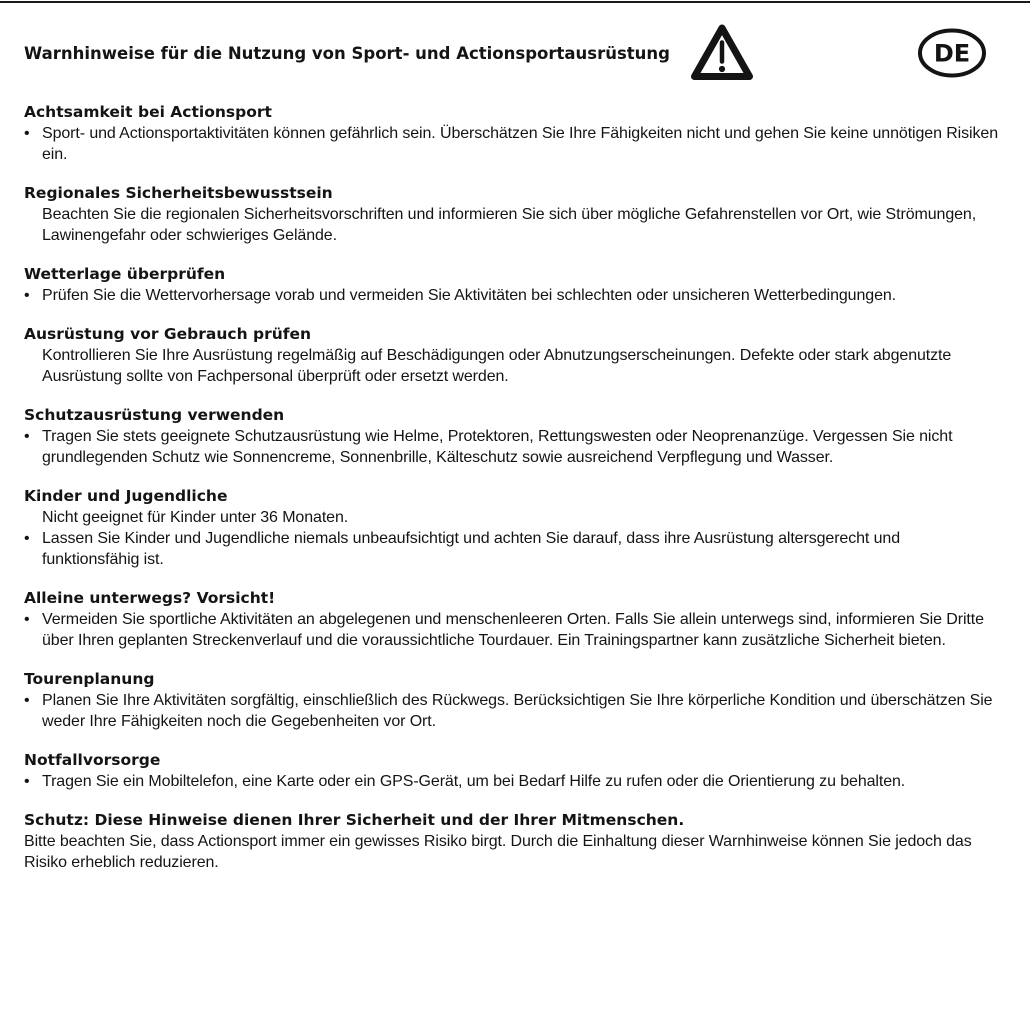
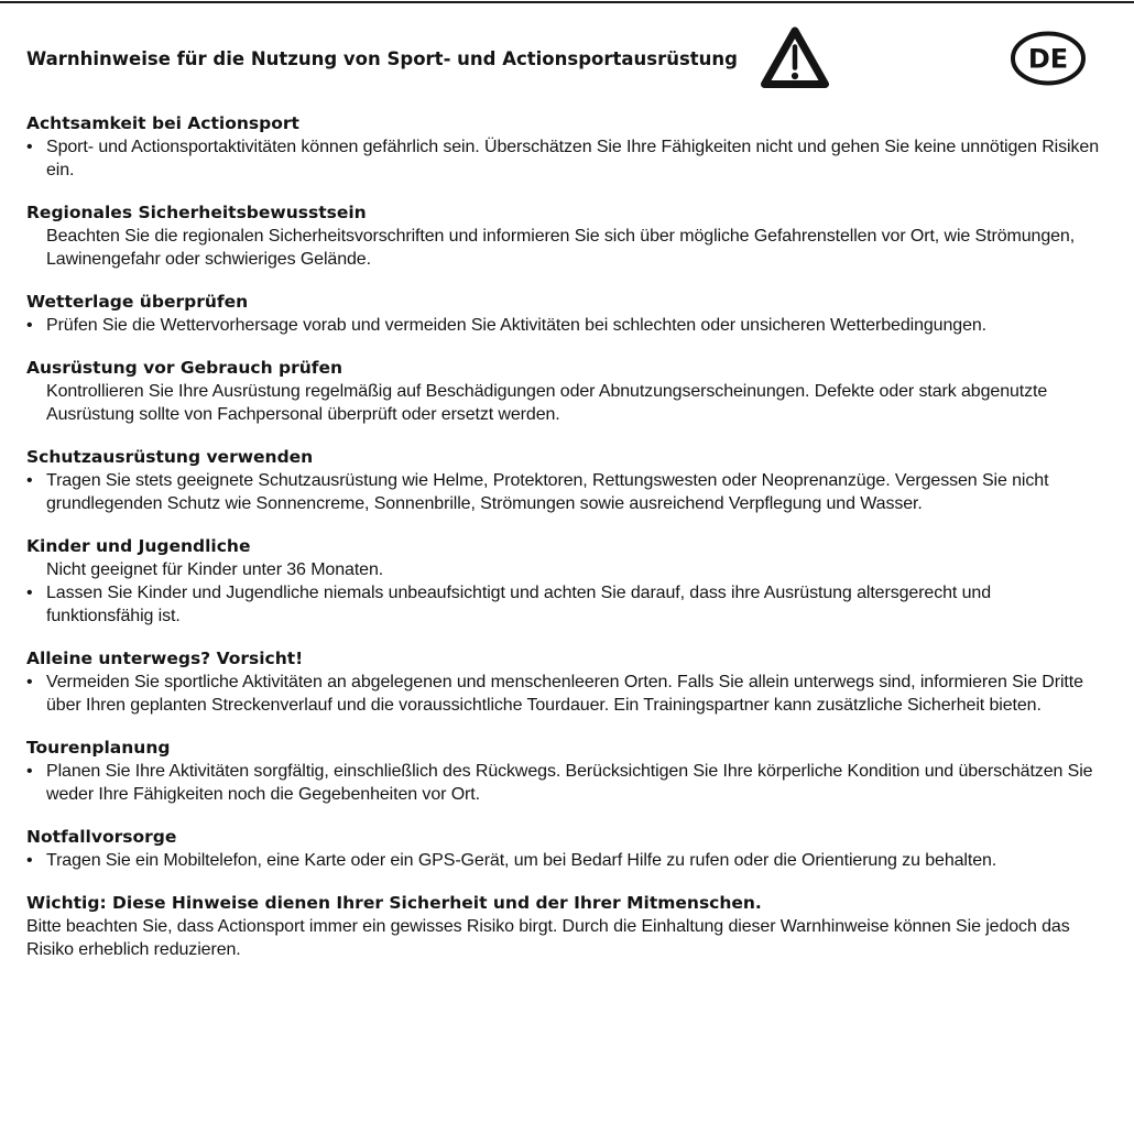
  Warnhinweise für die Nutzung von Sport- und Actionsportausrüstung
  DE
  Achtsamkeit bei Actionsport
  •
  Sport- und Actionsportaktivitäten können gefährlich sein. Überschätzen Sie Ihre Fähigkeiten nicht und gehen Sie keine unnötigen Risiken ein.
  Regionales Sicherheitsbewusstsein
  Beachten Sie die regionalen Sicherheitsvorschriften und informieren Sie sich über mögliche Gefahrenstellen vor Ort, wie Strömungen, Lawinengefahr oder schwieriges Gelände.
  Wetterlage überprüfen
  •
  Prüfen Sie die Wettervorhersage vorab und vermeiden Sie Aktivitäten bei schlechten oder unsicheren Wetterbedingungen.
  Ausrüstung vor Gebrauch prüfen
  Kontrollieren Sie Ihre Ausrüstung regelmäßig auf Beschädigungen oder Abnutzungserscheinungen. Defekte oder stark abgenutzte Ausrüstung sollte von Fachpersonal überprüft oder ersetzt werden.
  Schutzausrüstung verwenden
  •
- Tragen Sie stets geeignete Schutzausrüstung wie Helme, Protektoren, Rettungswesten oder Neoprenanzüge. Vergessen Sie nicht grundlegenden Schutz wie Sonnencreme, Sonnenbrille, Kälteschutz sowie ausreichend Verpflegung und Wasser.
+ Tragen Sie stets geeignete Schutzausrüstung wie Helme, Protektoren, Rettungswesten oder Neoprenanzüge. Vergessen Sie nicht grundlegenden Schutz wie Sonnencreme, Sonnenbrille, Strömungen sowie ausreichend Verpflegung und Wasser.
  Kinder und Jugendliche
  Nicht geeignet für Kinder unter 36 Monaten.
  •
  Lassen Sie Kinder und Jugendliche niemals unbeaufsichtigt und achten Sie darauf, dass ihre Ausrüstung altersgerecht und funktionsfähig ist.
  Alleine unterwegs? Vorsicht!
  •
  Vermeiden Sie sportliche Aktivitäten an abgelegenen und menschenleeren Orten. Falls Sie allein unterwegs sind, informieren Sie Dritte über Ihren geplanten Streckenverlauf und die voraussichtliche Tourdauer. Ein Trainingspartner kann zusätzliche Sicherheit bieten.
  Tourenplanung
  •
  Planen Sie Ihre Aktivitäten sorgfältig, einschließlich des Rückwegs. Berücksichtigen Sie Ihre körperliche Kondition und überschätzen Sie weder Ihre Fähigkeiten noch die Gegebenheiten vor Ort.
  Notfallvorsorge
  •
  Tragen Sie ein Mobiltelefon, eine Karte oder ein GPS-Gerät, um bei Bedarf Hilfe zu rufen oder die Orientierung zu behalten.
- Schutz: Diese Hinweise dienen Ihrer Sicherheit und der Ihrer Mitmenschen.
+ Wichtig: Diese Hinweise dienen Ihrer Sicherheit und der Ihrer Mitmenschen.
  Bitte beachten Sie, dass Actionsport immer ein gewisses Risiko birgt. Durch die Einhaltung dieser Warnhinweise können Sie jedoch das Risiko erheblich reduzieren.
